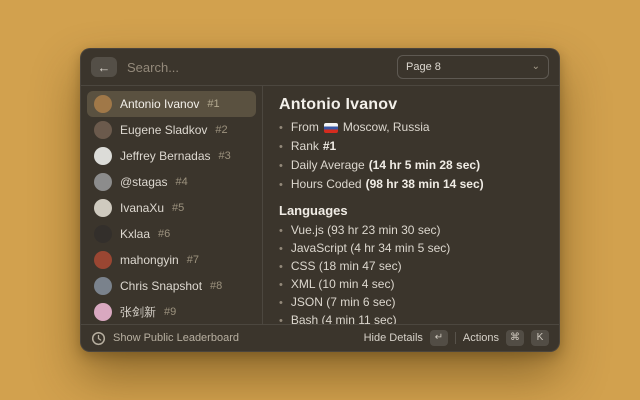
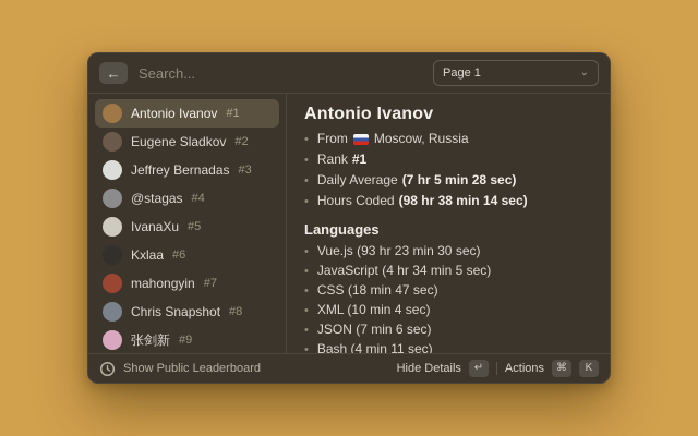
  ←
  Search...
- Page 8
+ Page 1
  ⌄
  Antonio Ivanov
  #1
  Eugene Sladkov
  #2
  Jeffrey Bernadas
  #3
  @stagas
  #4
  IvanaXu
  #5
  Kxlaa
  #6
  mahongyin
  #7
  Chris Snapshot
  #8
  张剑新
  #9
  Antonio Ivanov
  •
  From
  Moscow, Russia
  •
  Rank
  #1
  •
  Daily Average
- (14 hr 5 min 28 sec)
+ (7 hr 5 min 28 sec)
  •
  Hours Coded
  (98 hr 38 min 14 sec)
  Languages
  •
  Vue.js (93 hr 23 min 30 sec)
  •
  JavaScript (4 hr 34 min 5 sec)
  •
  CSS (18 min 47 sec)
  •
  XML (10 min 4 sec)
  •
  JSON (7 min 6 sec)
  •
  Bash (4 min 11 sec)
  Show Public Leaderboard
  Hide Details
  ↵
  Actions
  ⌘
  K
